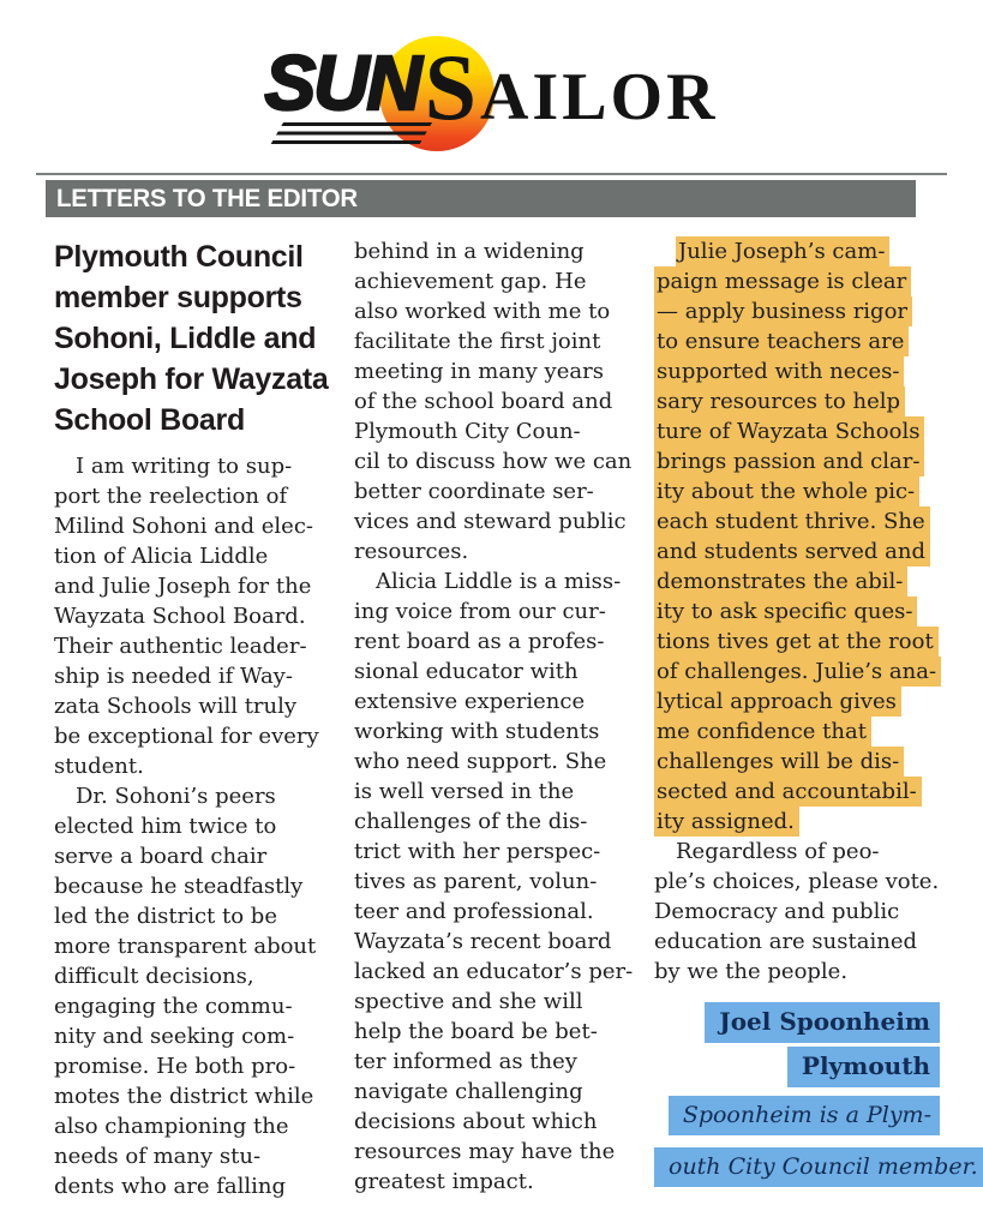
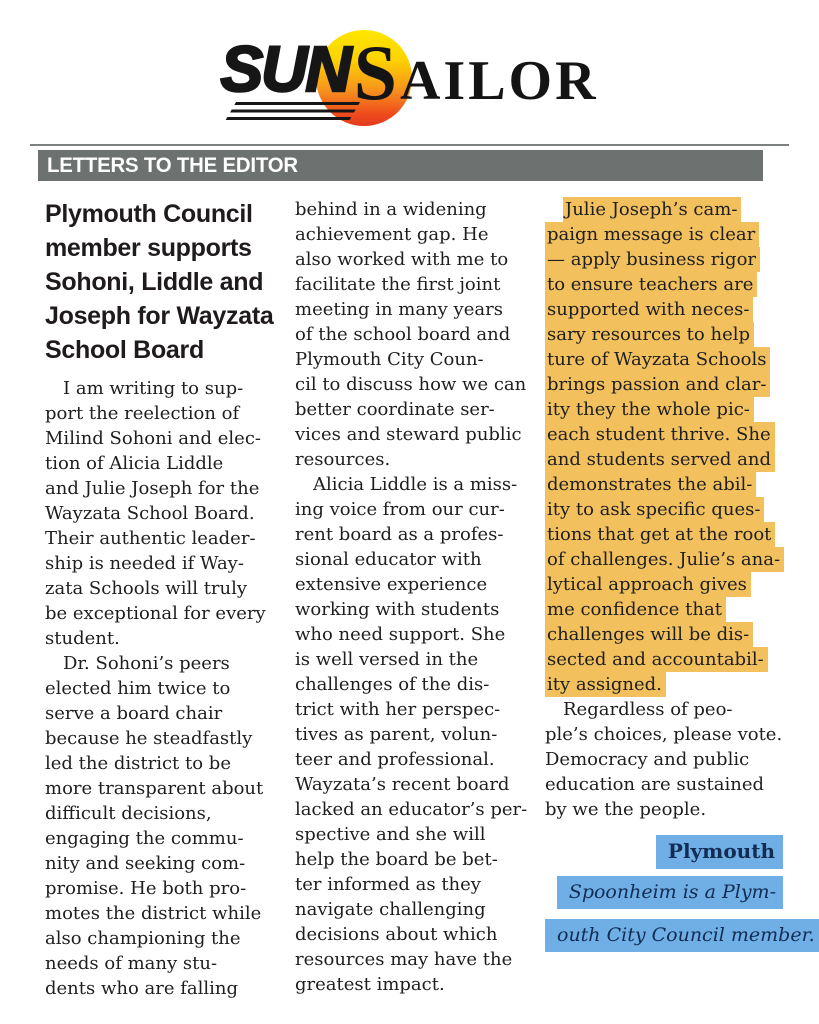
  SUN
  SAILOR
  LETTERS TO THE EDITOR
  Plymouth Council
  member supports
  Sohoni, Liddle and
  Joseph for Wayzata
  School Board
  I am writing to sup-
  port the reelection of
  Milind Sohoni and elec-
  tion of Alicia Liddle
  and Julie Joseph for the
  Wayzata School Board.
  Their authentic leader-
  ship is needed if Way-
  zata Schools will truly
  be exceptional for every
  student.
  Dr. Sohoni’s peers
  elected him twice to
  serve a board chair
  because he steadfastly
  led the district to be
  more transparent about
  difficult decisions,
  engaging the commu-
  nity and seeking com-
  promise. He both pro-
  motes the district while
  also championing the
  needs of many stu-
  dents who are falling
  behind in a widening
  achievement gap. He
  also worked with me to
  facilitate the first joint
  meeting in many years
  of the school board and
  Plymouth City Coun-
  cil to discuss how we can
  better coordinate ser-
  vices and steward public
  resources.
  Alicia Liddle is a miss-
  ing voice from our cur-
  rent board as a profes-
  sional educator with
  extensive experience
  working with students
  who need support. She
  is well versed in the
  challenges of the dis-
  trict with her perspec-
  tives as parent, volun-
  teer and professional.
  Wayzata’s recent board
  lacked an educator’s per-
  spective and she will
  help the board be bet-
  ter informed as they
  navigate challenging
  decisions about which
  resources may have the
  greatest impact.
  Julie Joseph’s cam-
  paign message is clear
  — apply business rigor
  to ensure teachers are
  supported with neces-
  sary resources to help
  ture of Wayzata Schools
  brings passion and clar-
- ity about the whole pic-
+ ity they the whole pic-
  each student thrive. She
  and students served and
  demonstrates the abil-
  ity to ask specific ques-
- tions tives get at the root
+ tions that get at the root
  of challenges. Julie’s ana-
  lytical approach gives
  me confidence that
  challenges will be dis-
  sected and accountabil-
  ity assigned.
  Regardless of peo-
  ple’s choices, please vote.
  Democracy and public
  education are sustained
  by we the people.
- Joel Spoonheim
  Plymouth
  Spoonheim is a Plym-
  outh City Council member.
